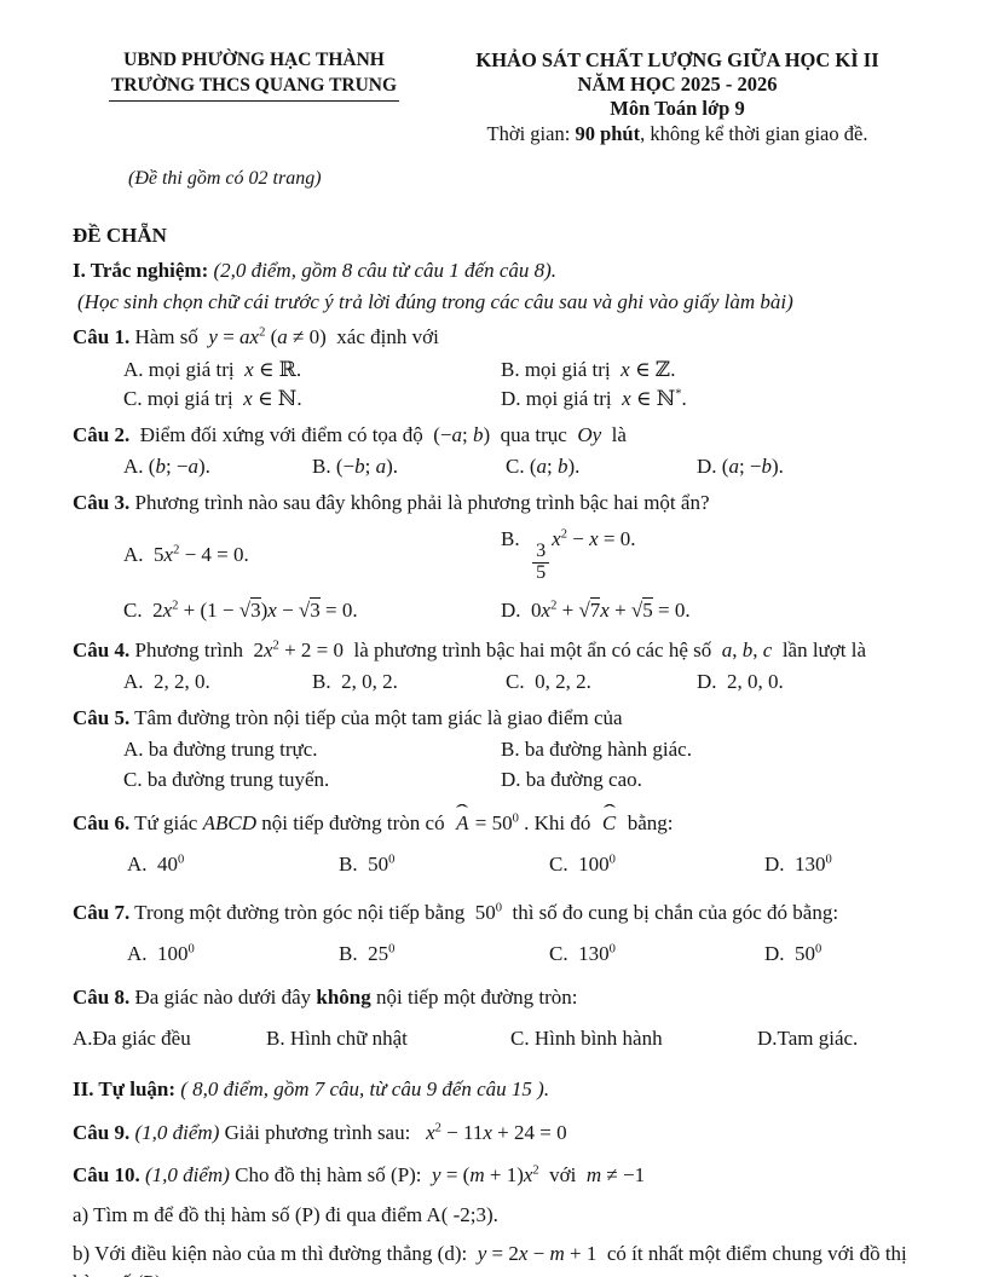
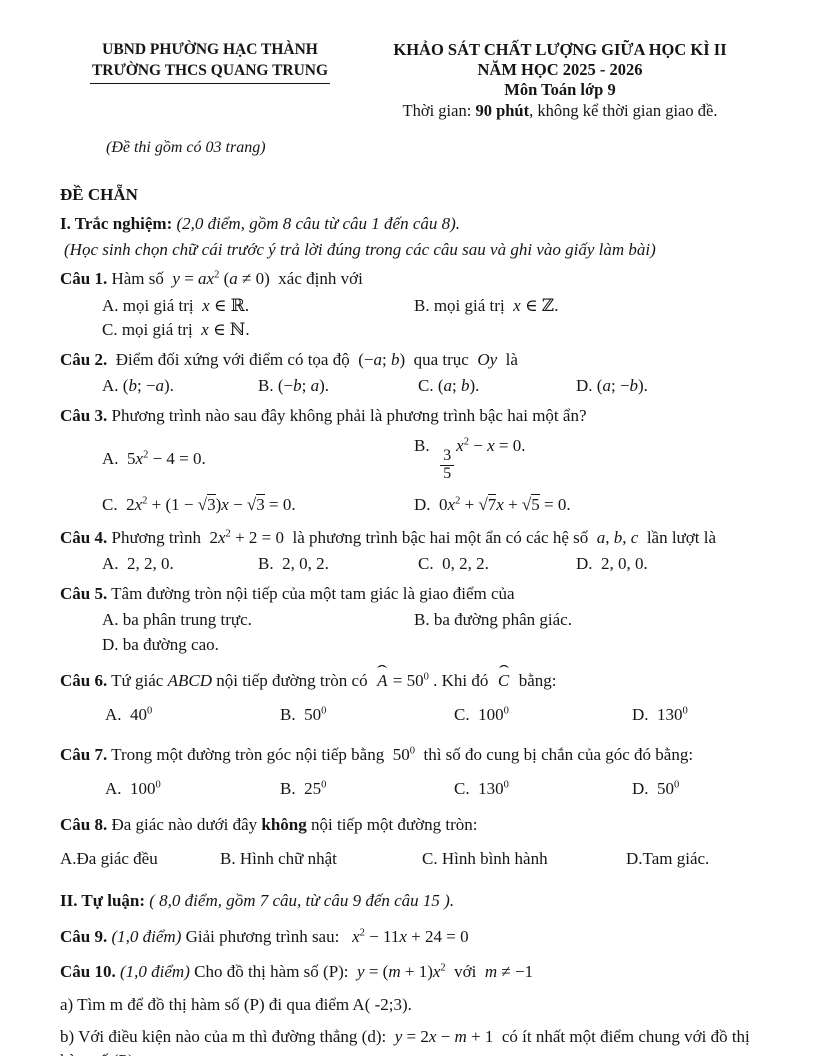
  UBND PHƯỜNG HẠC THÀNH
  TRƯỜNG THCS QUANG TRUNG
  KHẢO SÁT CHẤT LƯỢNG GIỮA HỌC KÌ II
  NĂM HỌC 2025 - 2026
  Môn Toán lớp 9
  Thời gian: 90 phút, không kể thời gian giao đề.
- (Đề thi gồm có 02 trang)
+ (Đề thi gồm có 03 trang)
  ĐỀ CHẴN
  I. Trắc nghiệm: (2,0 điểm, gồm 8 câu từ câu 1 đến câu 8).
  (Học sinh chọn chữ cái trước ý trả lời đúng trong các câu sau và ghi vào giấy làm bài)
  Câu 1. Hàm số y = ax2 (a ≠ 0) xác định với
  A. mọi giá trị x ∈ ℝ.
  B. mọi giá trị x ∈ ℤ.
  C. mọi giá trị x ∈ ℕ.
- D. mọi giá trị x ∈ ℕ*.
  Câu 2. Điểm đối xứng với điểm có tọa độ (−a; b) qua trục Oy là
  A. (b; −a).
  B. (−b; a).
  C. (a; b).
  D. (a; −b).
  Câu 3. Phương trình nào sau đây không phải là phương trình bậc hai một ẩn?
  A. 5x2 − 4 = 0.
  B.
  3
  5
  x2 − x = 0.
  C. 2x2 + (1 − √3)x − √3 = 0.
  D. 0x2 + √7x + √5 = 0.
  Câu 4. Phương trình 2x2 + 2 = 0 là phương trình bậc hai một ẩn có các hệ số a, b, c lần lượt là
  A. 2, 2, 0.
  B. 2, 0, 2.
  C. 0, 2, 2.
  D. 2, 0, 0.
  Câu 5. Tâm đường tròn nội tiếp của một tam giác là giao điểm của
- A. ba đường trung trực.
+ A. ba phân trung trực.
- B. ba đường hành giác.
+ B. ba đường phân giác.
- C. ba đường trung tuyến.
  D. ba đường cao.
  Câu 6. Tứ giác ABCD nội tiếp đường tròn có A = 500 . Khi đó C bằng:
  A. 400
  B. 500
  C. 1000
  D. 1300
  Câu 7. Trong một đường tròn góc nội tiếp bằng 500 thì số đo cung bị chắn của góc đó bằng:
  A. 1000
  B. 250
  C. 1300
  D. 500
  Câu 8. Đa giác nào dưới đây không nội tiếp một đường tròn:
  A.Đa giác đều
  B. Hình chữ nhật
  C. Hình bình hành
  D.Tam giác.
  II. Tự luận: ( 8,0 điểm, gồm 7 câu, từ câu 9 đến câu 15 ).
  Câu 9. (1,0 điểm) Giải phương trình sau: x2 − 11x + 24 = 0
  Câu 10. (1,0 điểm) Cho đồ thị hàm số (P): y = (m + 1)x2 với m ≠ −1
  a) Tìm m để đồ thị hàm số (P) đi qua điểm A( -2;3).
  b) Với điều kiện nào của m thì đường thẳng (d): y = 2x − m + 1 có ít nhất một điểm chung với đồ thị
